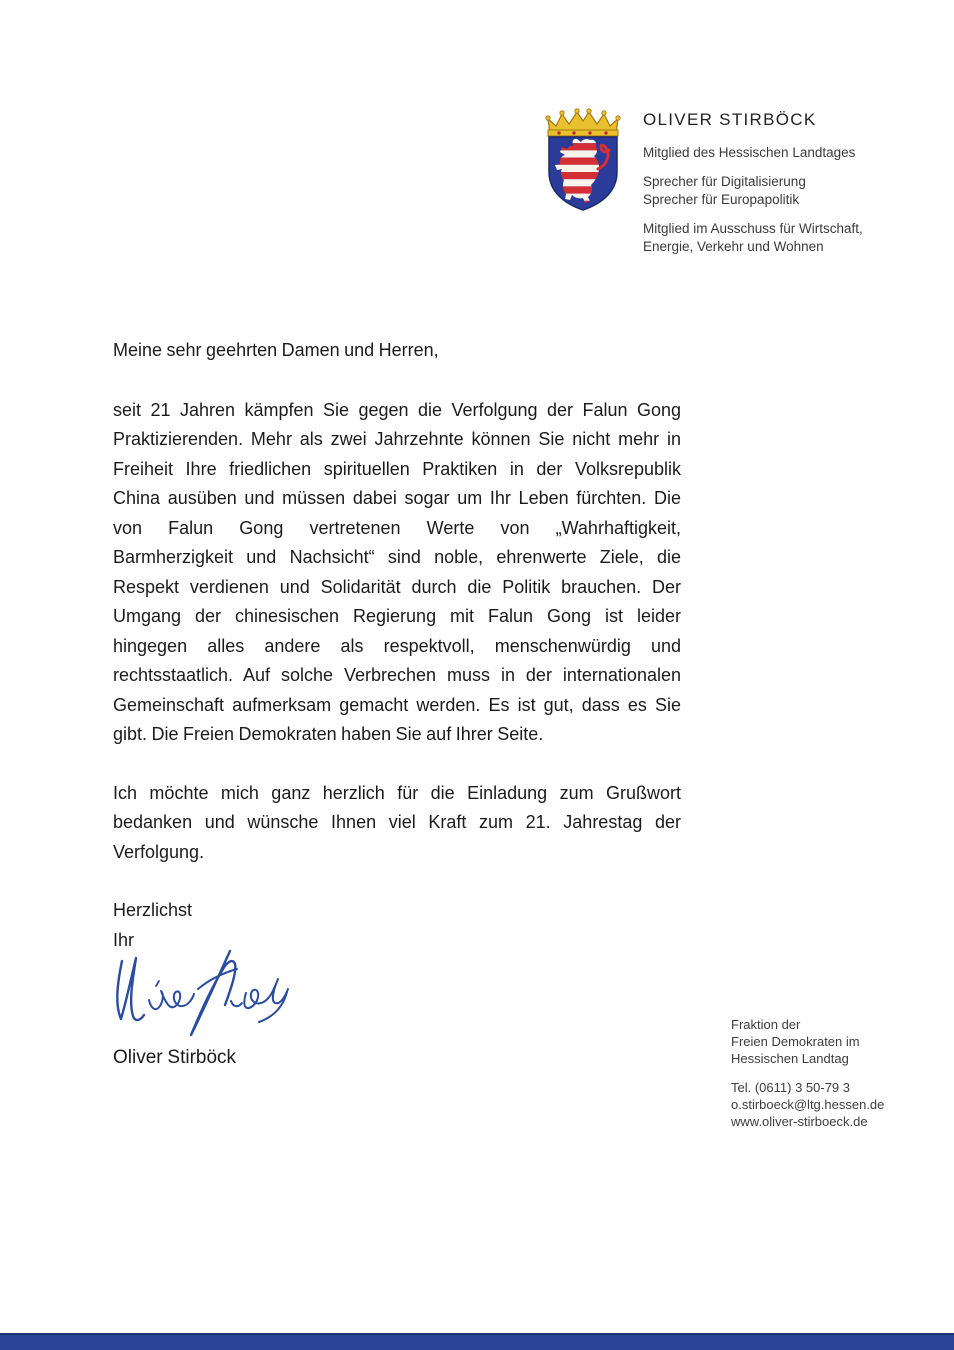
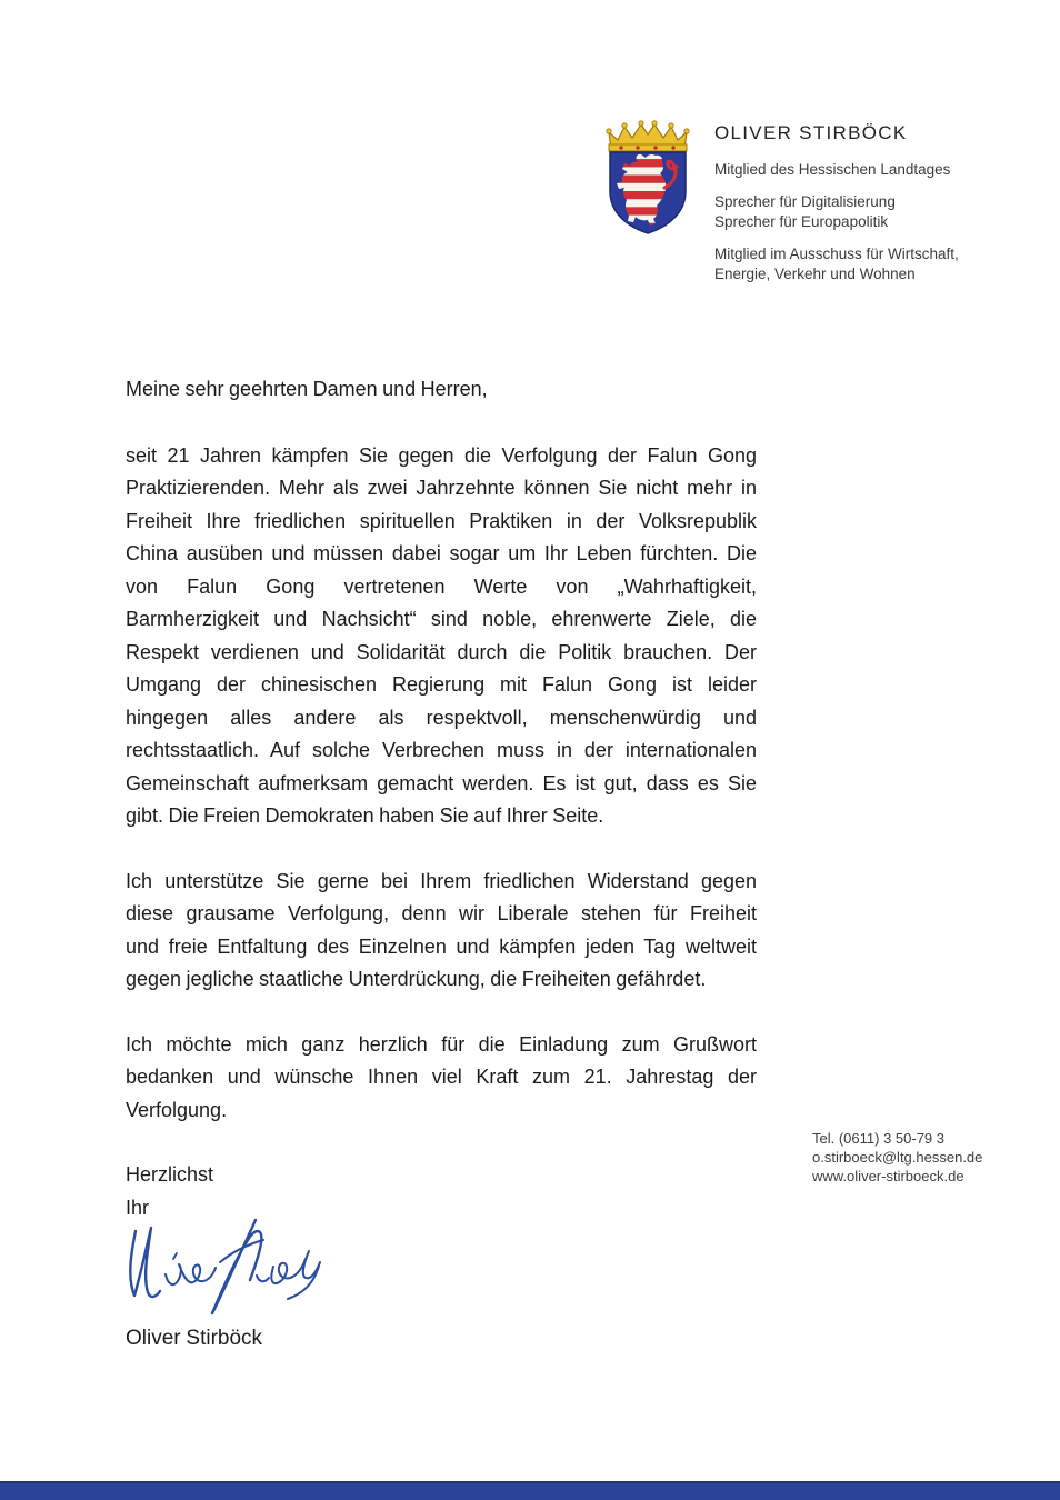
  OLIVER STIRBÖCK
  Mitglied des Hessischen Landtages
  Sprecher für Digitalisierung
  Sprecher für Europapolitik
  Mitglied im Ausschuss für Wirtschaft,
  Energie, Verkehr und Wohnen
  Meine sehr geehrten Damen und Herren,
  seit 21 Jahren kämpfen Sie gegen die Verfolgung der Falun Gong
  Praktizierenden. Mehr als zwei Jahrzehnte können Sie nicht mehr in
  Freiheit Ihre friedlichen spirituellen Praktiken in der Volksrepublik
  China ausüben und müssen dabei sogar um Ihr Leben fürchten. Die
  von Falun Gong vertretenen Werte von „Wahrhaftigkeit,
  Barmherzigkeit und Nachsicht“ sind noble, ehrenwerte Ziele, die
  Respekt verdienen und Solidarität durch die Politik brauchen. Der
  Umgang der chinesischen Regierung mit Falun Gong ist leider
  hingegen alles andere als respektvoll, menschenwürdig und
  rechtsstaatlich. Auf solche Verbrechen muss in der internationalen
  Gemeinschaft aufmerksam gemacht werden. Es ist gut, dass es Sie
  gibt. Die Freien Demokraten haben Sie auf Ihrer Seite.
+ Ich unterstütze Sie gerne bei Ihrem friedlichen Widerstand gegen
+ diese grausame Verfolgung, denn wir Liberale stehen für Freiheit
+ und freie Entfaltung des Einzelnen und kämpfen jeden Tag weltweit
+ gegen jegliche staatliche Unterdrückung, die Freiheiten gefährdet.
  Ich möchte mich ganz herzlich für die Einladung zum Grußwort
  bedanken und wünsche Ihnen viel Kraft zum 21. Jahrestag der
  Verfolgung.
  Herzlichst
  Ihr
  Oliver Stirböck
- Fraktion der
- Freien Demokraten im
- Hessischen Landtag
  Tel. (0611) 3 50-79 3
  o.stirboeck@ltg.hessen.de
  www.oliver-stirboeck.de
